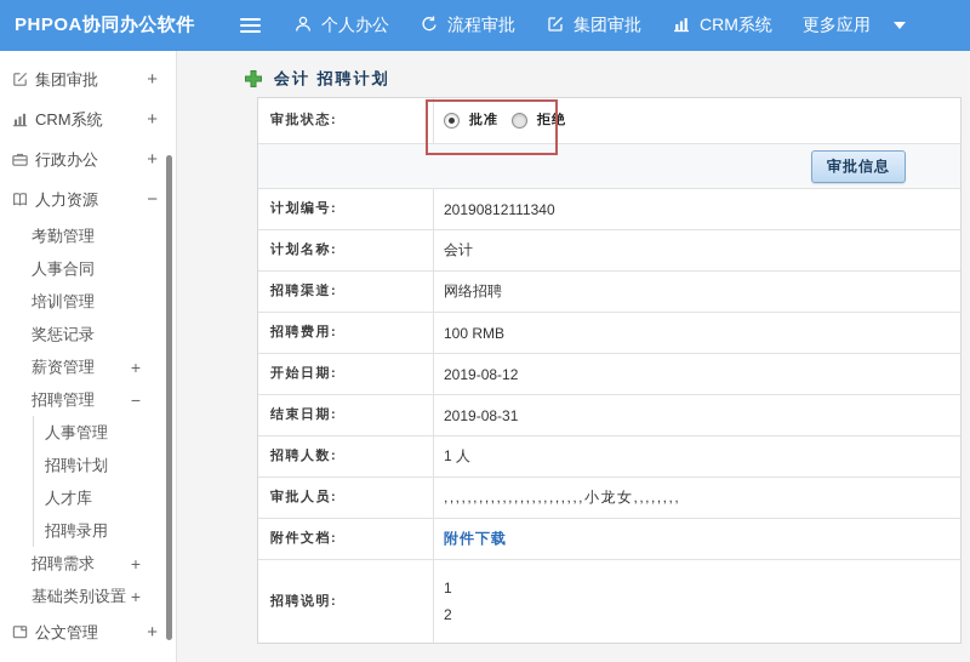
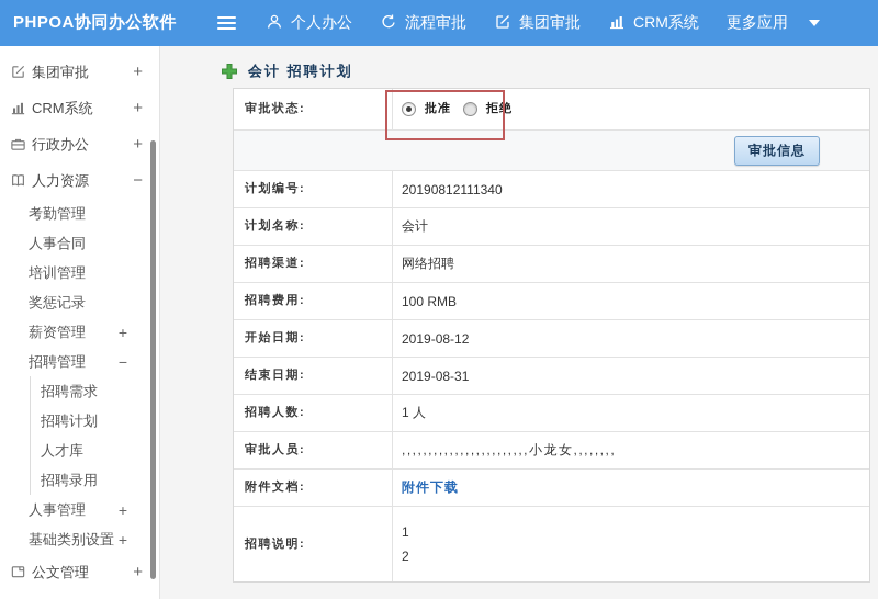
  PHPOA协同办公软件
  个人办公
  流程审批
  集团审批
  CRM系统
  更多应用
  集团审批
  +
  CRM系统
  +
  行政办公
  +
  人力资源
  −
  考勤管理
  人事合同
  培训管理
  奖惩记录
  薪资管理
  +
  招聘管理
  −
- 人事管理
+ 招聘需求
  招聘计划
  人才库
  招聘录用
- 招聘需求
+ 人事管理
  +
  基础类别设置
  +
  公文管理
  +
  会计 招聘计划
  审批状态:
  批准
  拒绝
  审批信息
  计划编号:
  20190812111340
  计划名称:
  会计
  招聘渠道:
  网络招聘
  招聘费用:
  100 RMB
  开始日期:
  2019-08-12
  结束日期:
  2019-08-31
  招聘人数:
  1 人
  审批人员:
  ,,,,,,,,,,,,,,,,,,,,,,,,小龙女,,,,,,,,
  附件文档:
  附件下载
  招聘说明:
  1
  2
